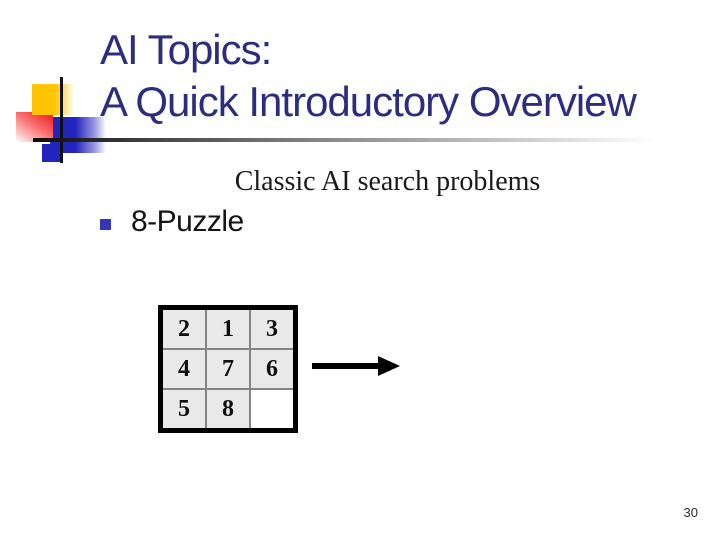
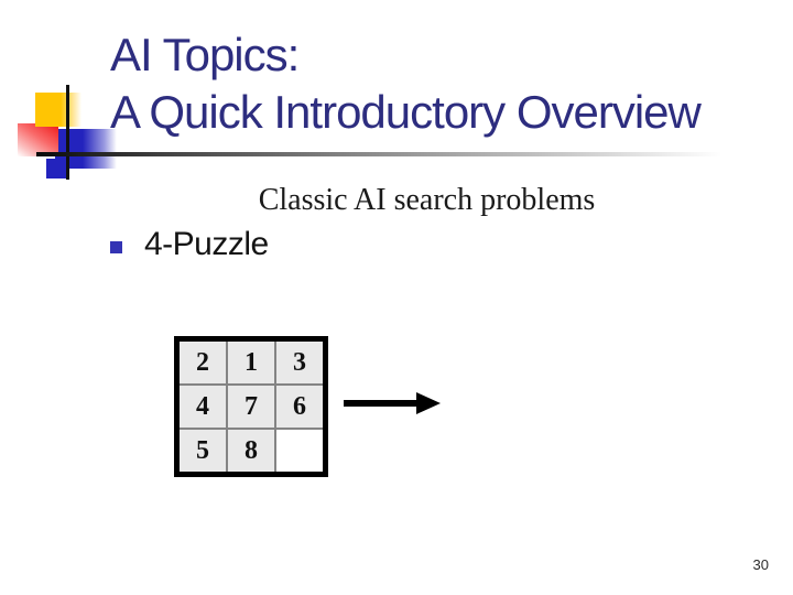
  AI Topics:
  A Quick Introductory Overview
  Classic AI search problems
- 8-Puzzle
+ 4-Puzzle
  2	1	3
  4	7	6
  5	8
  30
